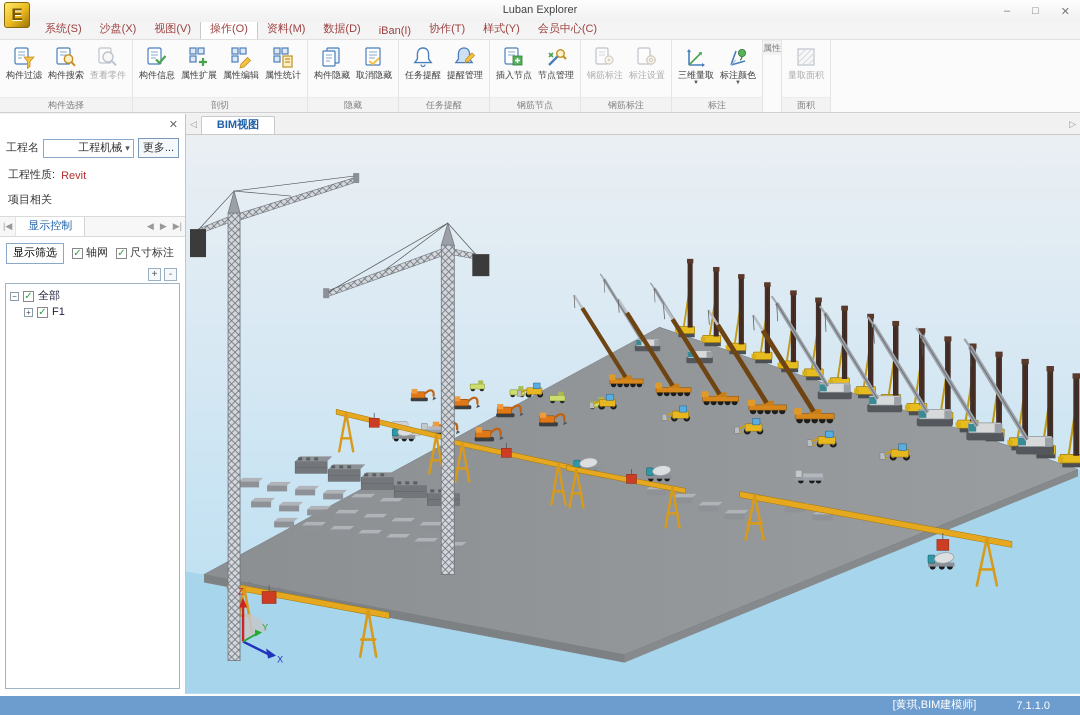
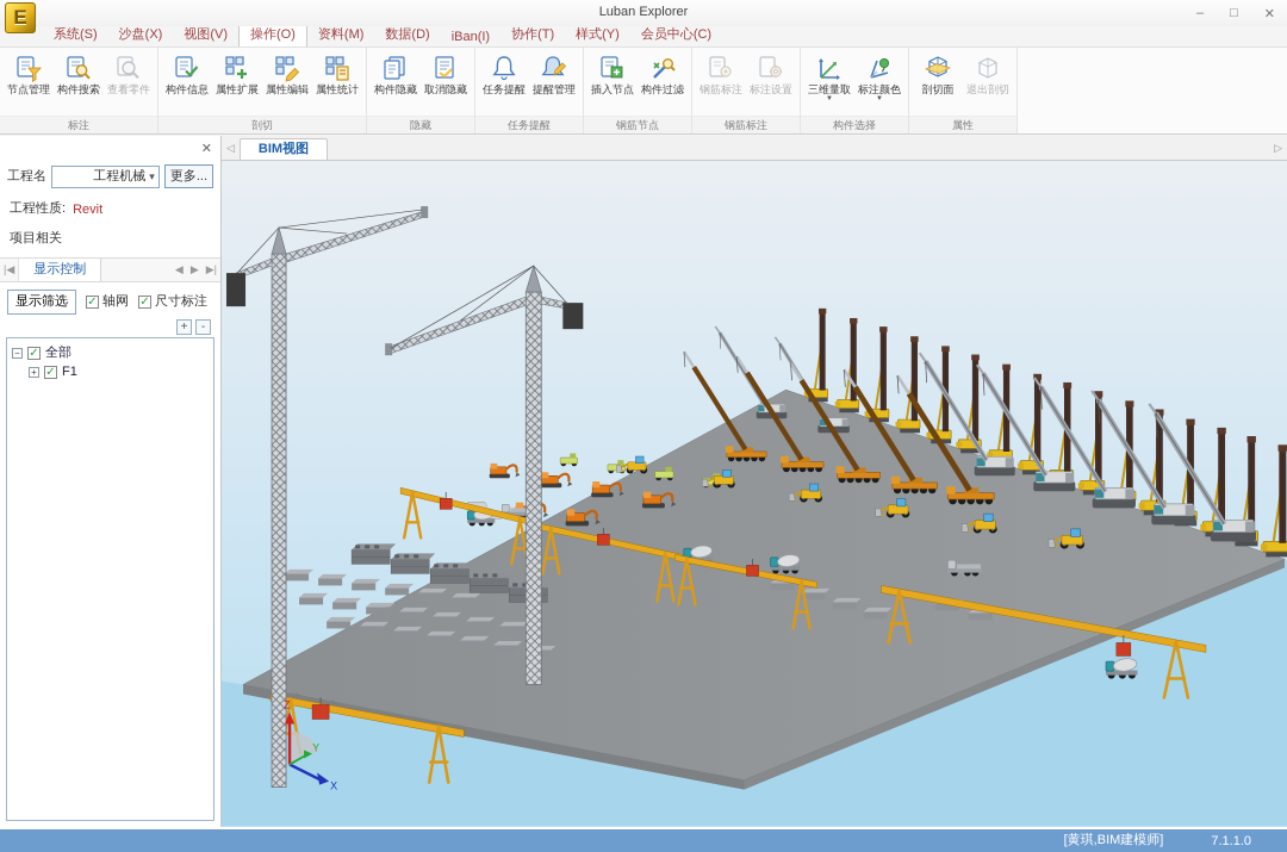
  E
  Luban Explorer
  –
  □
  ✕
  系统(S)
  沙盘(X)
  视图(V)
  操作(O)
  资料(M)
  数据(D)
  iBan(I)
  协作(T)
  样式(Y)
  会员中心(C)
- 构件过滤
+ 节点管理
  构件搜索
  查看零件
- 构件选择
+ 标注
  构件信息
  属性扩展
  属性编辑
  属性统计
  剖切
  构件隐藏
  取消隐藏
  隐藏
  任务提醒
  提醒管理
  任务提醒
  插入节点
- 节点管理
+ 构件过滤
  钢筋节点
  钢筋标注
  标注设置
  钢筋标注
  三维量取
  标注颜色
- 标注
+ 构件选择
+ 剖切面
+ 退出剖切
  属性
- 量取面积
- 面积
  ✕
  工程名
  工程机械
  ▾
  更多...
  工程性质:
  Revit
  项目相关
  |◀
  显示控制
  ◀
  ▶
  ▶|
  显示筛选
  ✓
  轴网
  ✓
  尺寸标注
  +
  -
  −
  ✓
  全部
  +
  ✓
  F1
  ◁
  BIM视图
  ▷
  Z
  X
  Y
  [黄琪,BIM建模师]
  7.1.1.0
